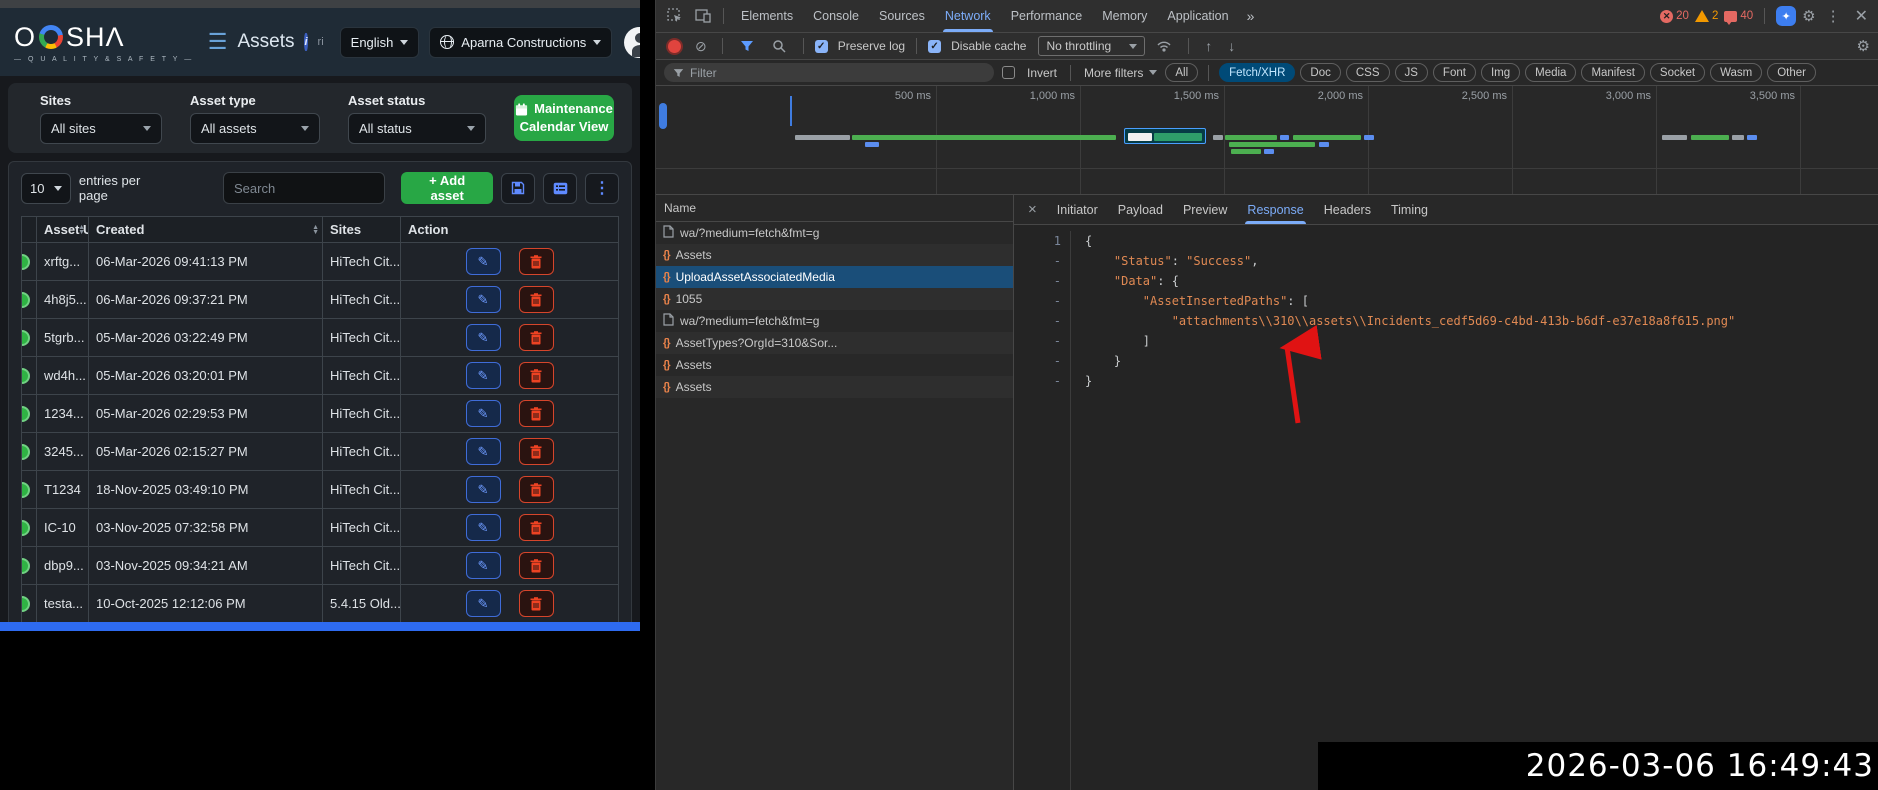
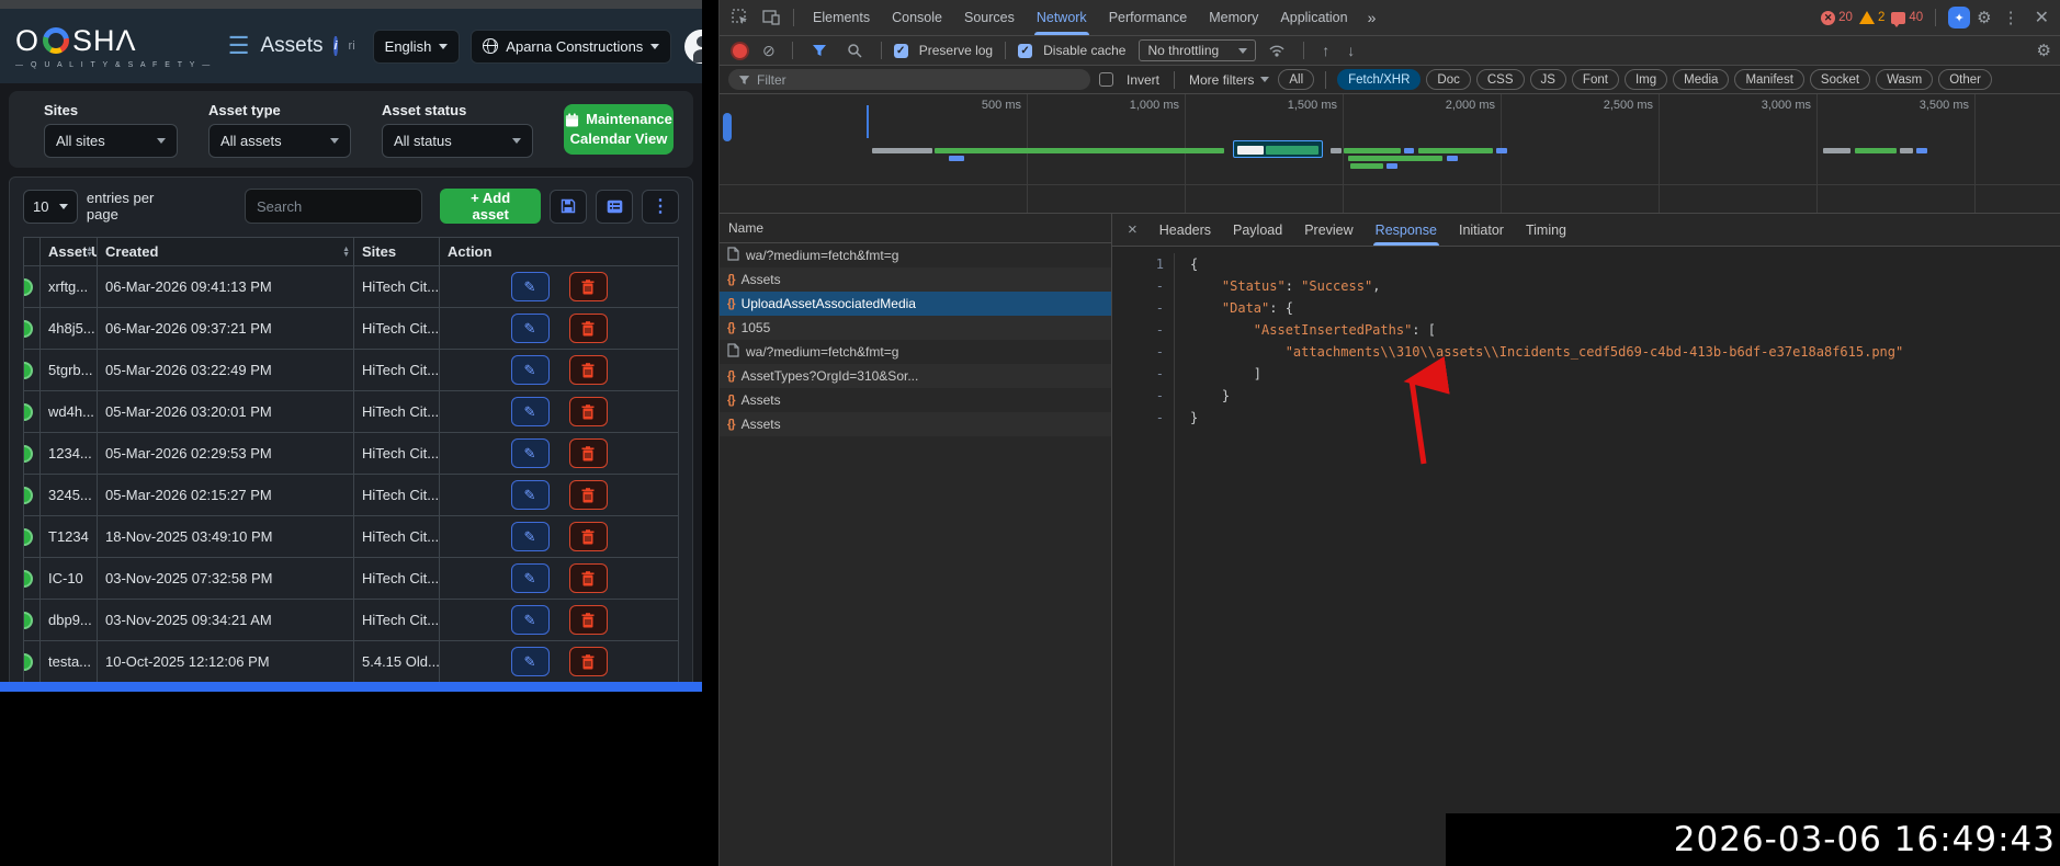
  O
  SHΛ
  ☰
  Assets
  i
  ri
  English
  Aparna Constructions
  Sites
  All sites
  Asset type
  All assets
  Asset status
  All status
  Maintenance
  Calendar View
  10
  entries per page
  Search
  + Add asset
  ⋮
  	Asset	Created	Sites	Action
  	xrftg...	06-Mar-2026 09:41:13 PM	HiTech Cit...	✎
  	4h8j5...	06-Mar-2026 09:37:21 PM	HiTech Cit...	✎
  	5tgrb...	05-Mar-2026 03:22:49 PM	HiTech Cit...	✎
  	wd4h...	05-Mar-2026 03:20:01 PM	HiTech Cit...	✎
  	1234...	05-Mar-2026 02:29:53 PM	HiTech Cit...	✎
  	3245...	05-Mar-2026 02:15:27 PM	HiTech Cit...	✎
  	T1234	18-Nov-2025 03:49:10 PM	HiTech Cit...	✎
  	IC-10	03-Nov-2025 07:32:58 PM	HiTech Cit...	✎
  	dbp9...	03-Nov-2025 09:34:21 AM	HiTech Cit...	✎
  	testa...	10-Oct-2025 12:12:06 PM	5.4.15 Old...	✎
  Elements
  Console
  Sources
  Network
  Performance
  Memory
  Application
  »
  ✕
  20
  2
  40
  ✦
  ⚙
  ⋮
  ✕
  ⊘
  Preserve log
  Disable cache
  No throttling
  ↑
  ↓
  ⚙
  Filter
  Invert
  More filters
  All
  Fetch/XHR
  Doc
  CSS
  JS
  Font
  Img
  Media
  Manifest
  Socket
  Wasm
  Other
  500 ms
  1,000 ms
  1,500 ms
  2,000 ms
  2,500 ms
  3,000 ms
  3,500 ms
  Name
  wa/?medium=fetch&fmt=g
  {}
  Assets
  {}
  UploadAssetAssociatedMedia
  {}
  1055
  wa/?medium=fetch&fmt=g
  {}
  AssetTypes?OrgId=310&Sor...
  {}
  Assets
  {}
  Assets
  ×
- Initiator
+ Headers
  Payload
  Preview
  Response
- Headers
+ Initiator
  Timing
  1
  -
  -
  -
  -
  -
  -
  -
  {
  "Status": "Success",
  "Data": {
  "AssetInsertedPaths": [
  "attachments\\310\\assets\\Incidents_cedf5d69-c4bd-413b-b6df-e37e18a8f615.png"
  ]
  }
  }
  2026-03-06 16:49:43
